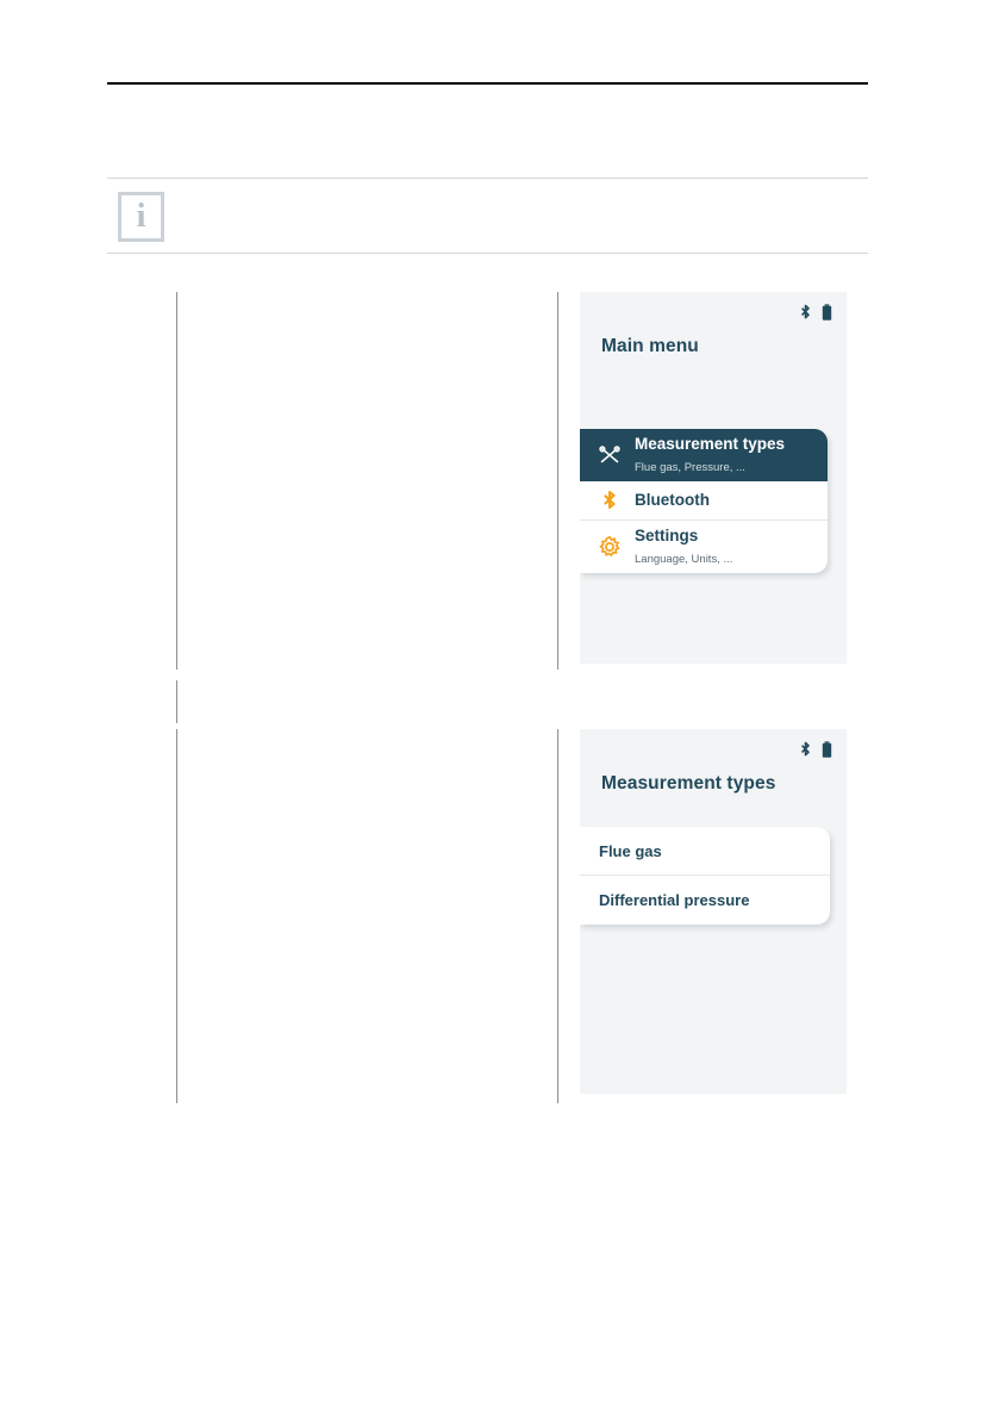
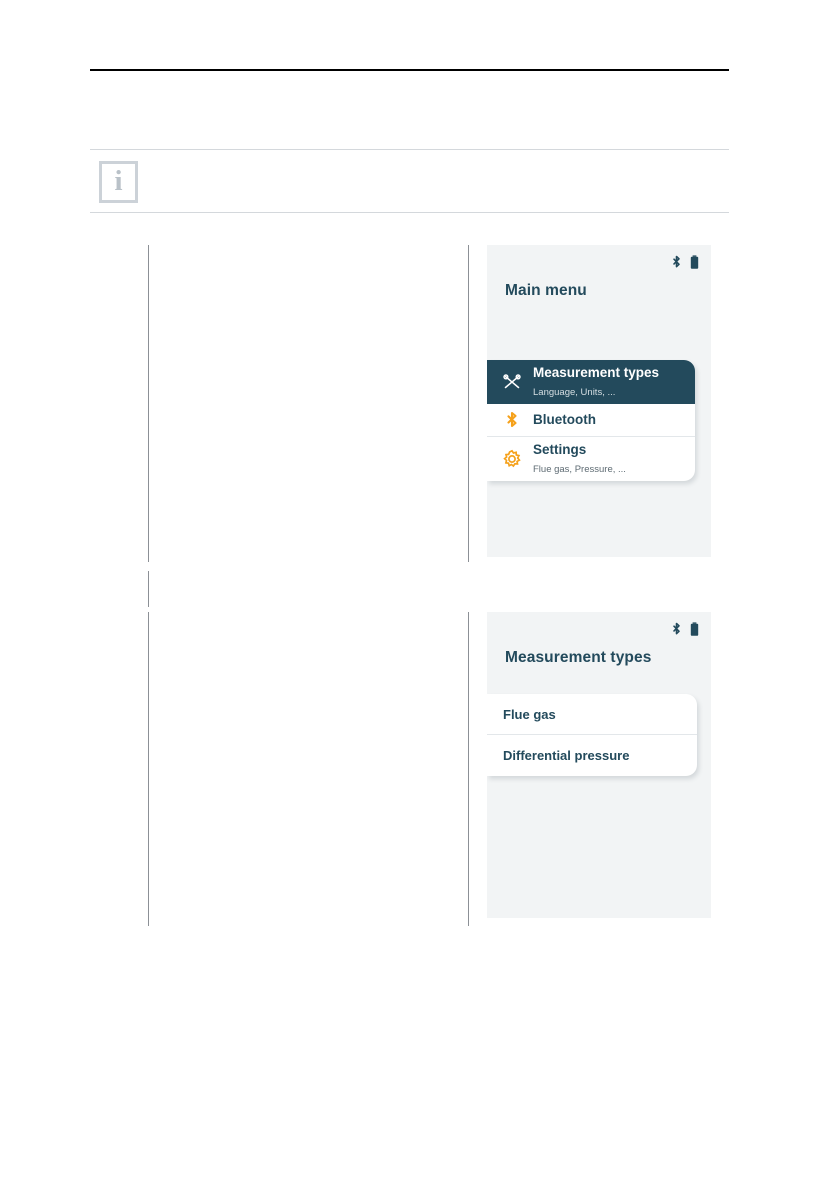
  i
  Main menu
  Measurement types
- Flue gas, Pressure, ...
+ Language, Units, ...
  Bluetooth
  Settings
- Language, Units, ...
+ Flue gas, Pressure, ...
  Measurement types
  Flue gas
  Differential pressure
